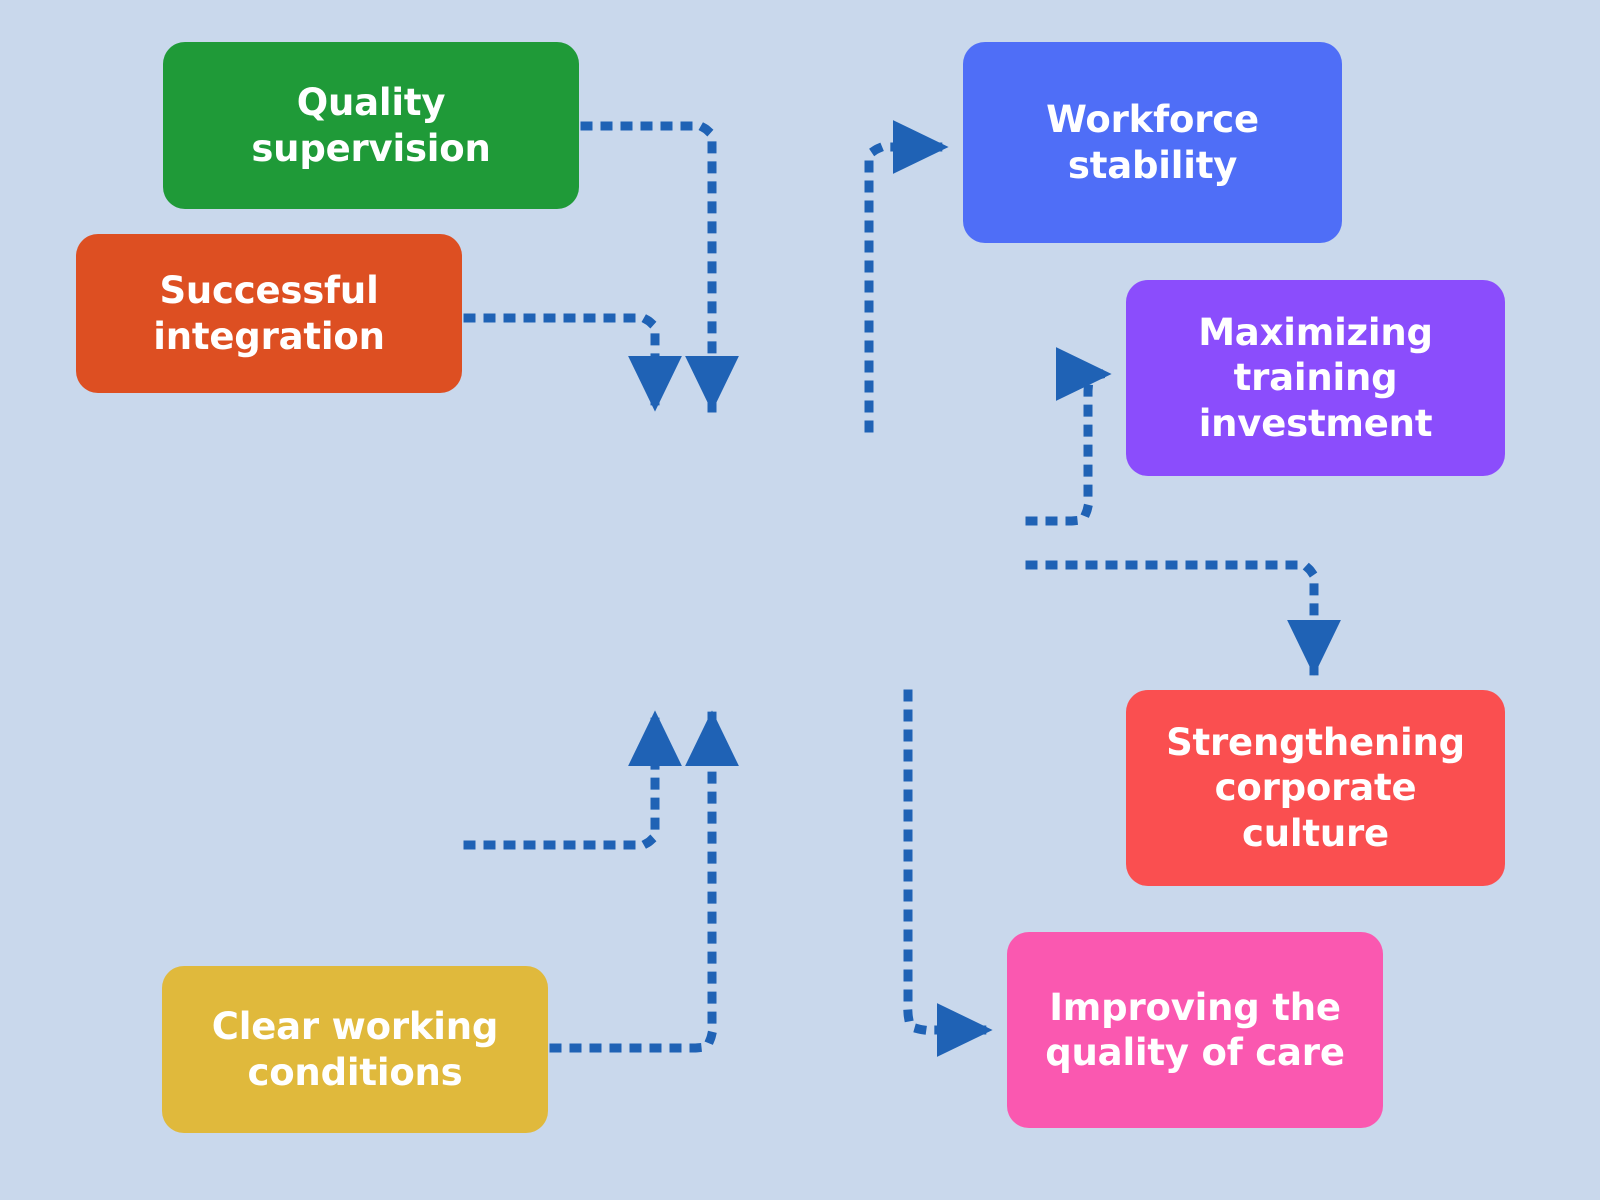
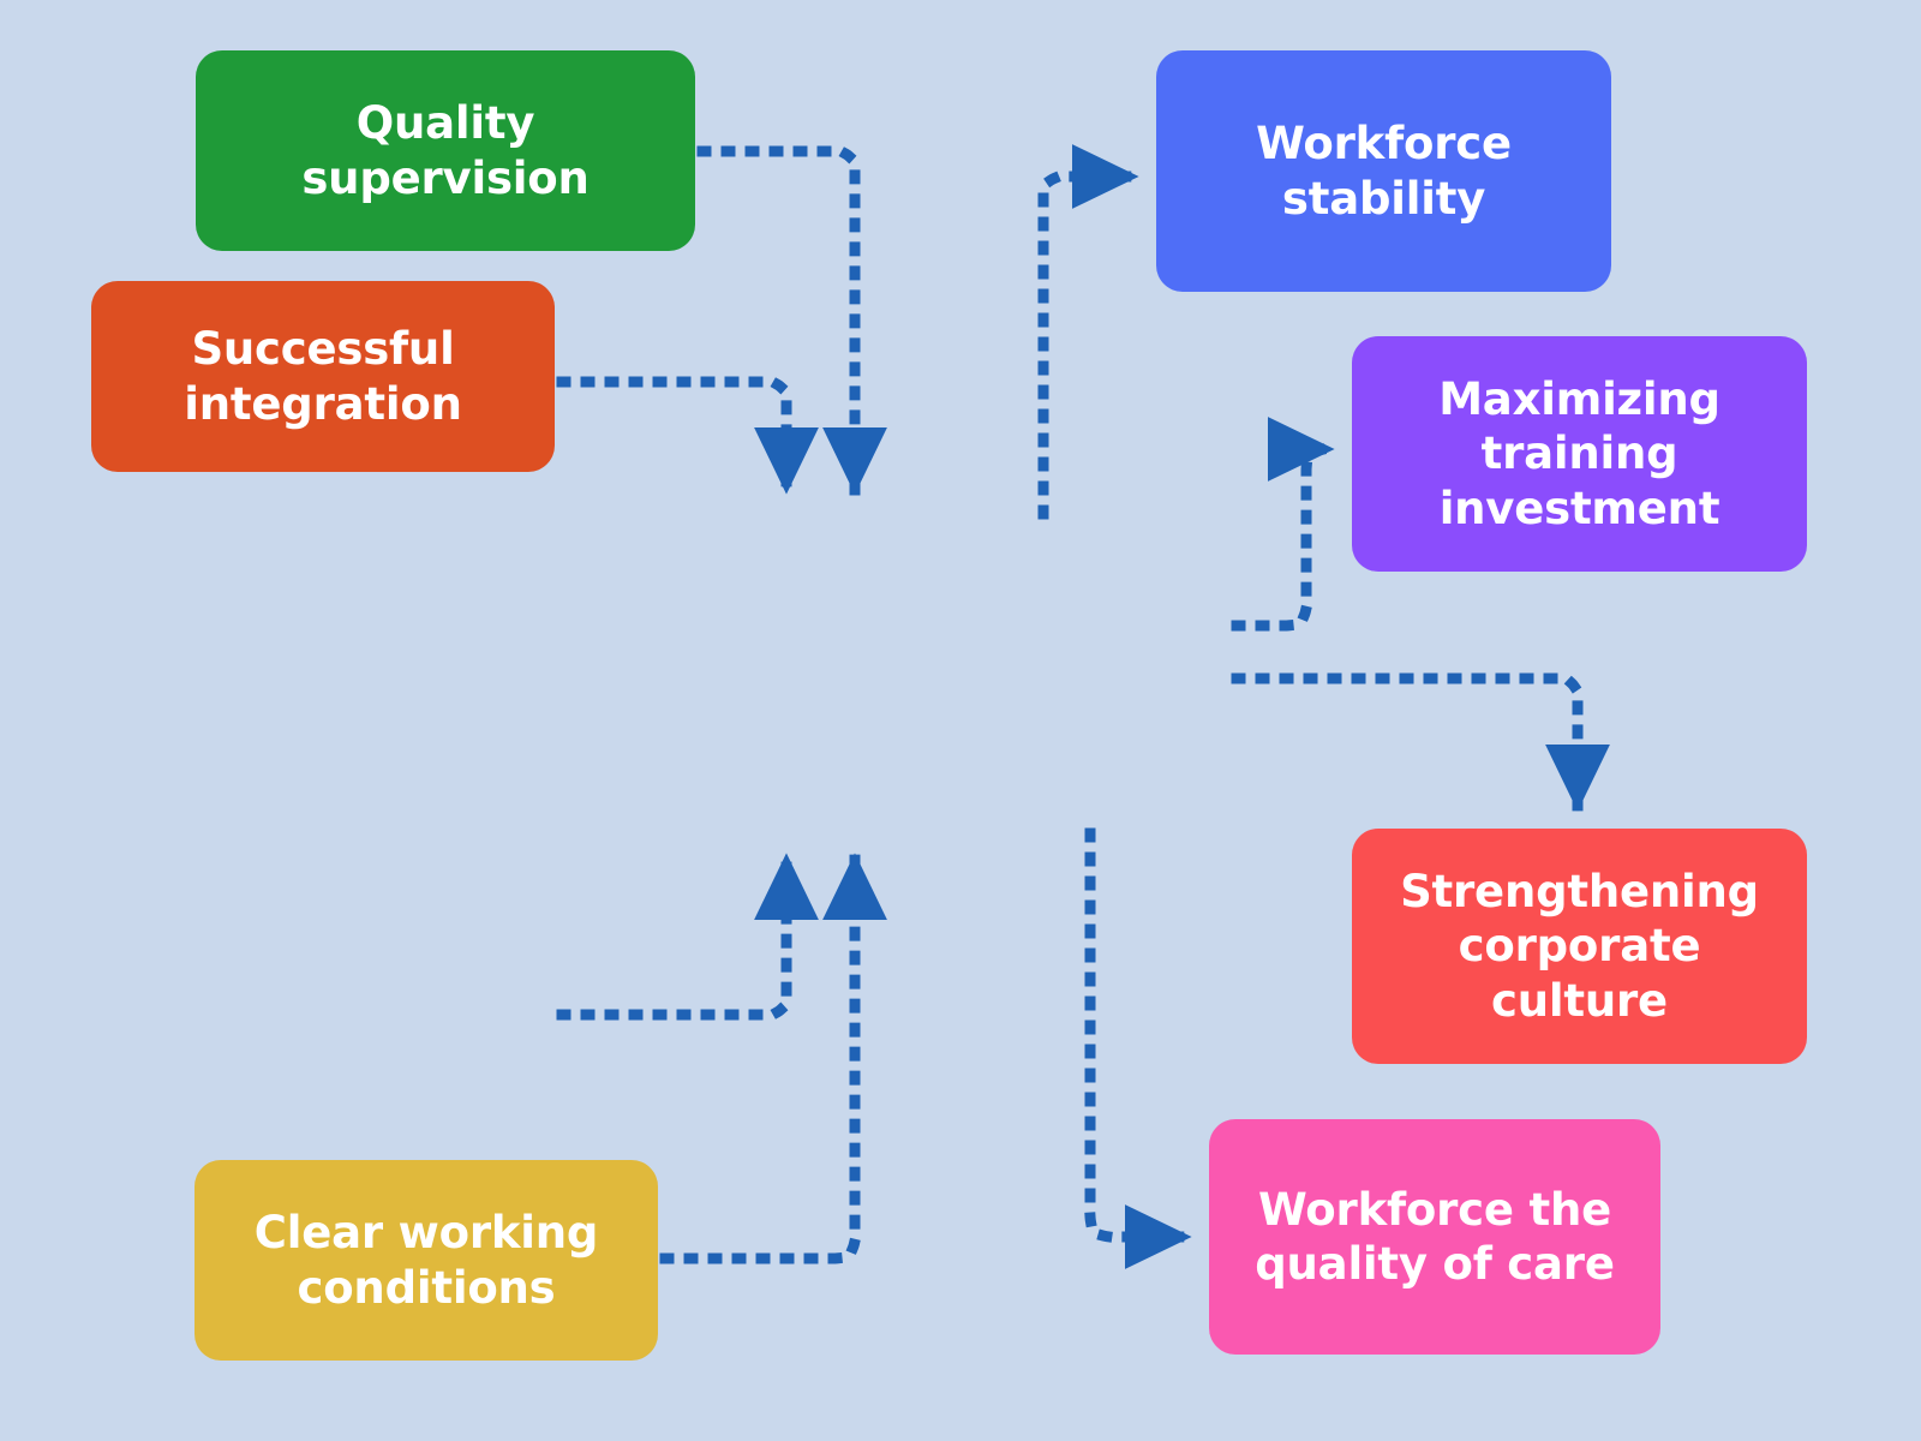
  Quality supervision
  Successful integration
  Clear working conditions
  Workforce stability
  Maximizing training investment
  Strengthening corporate culture
- Improving the quality of care
+ Workforce the quality of care
